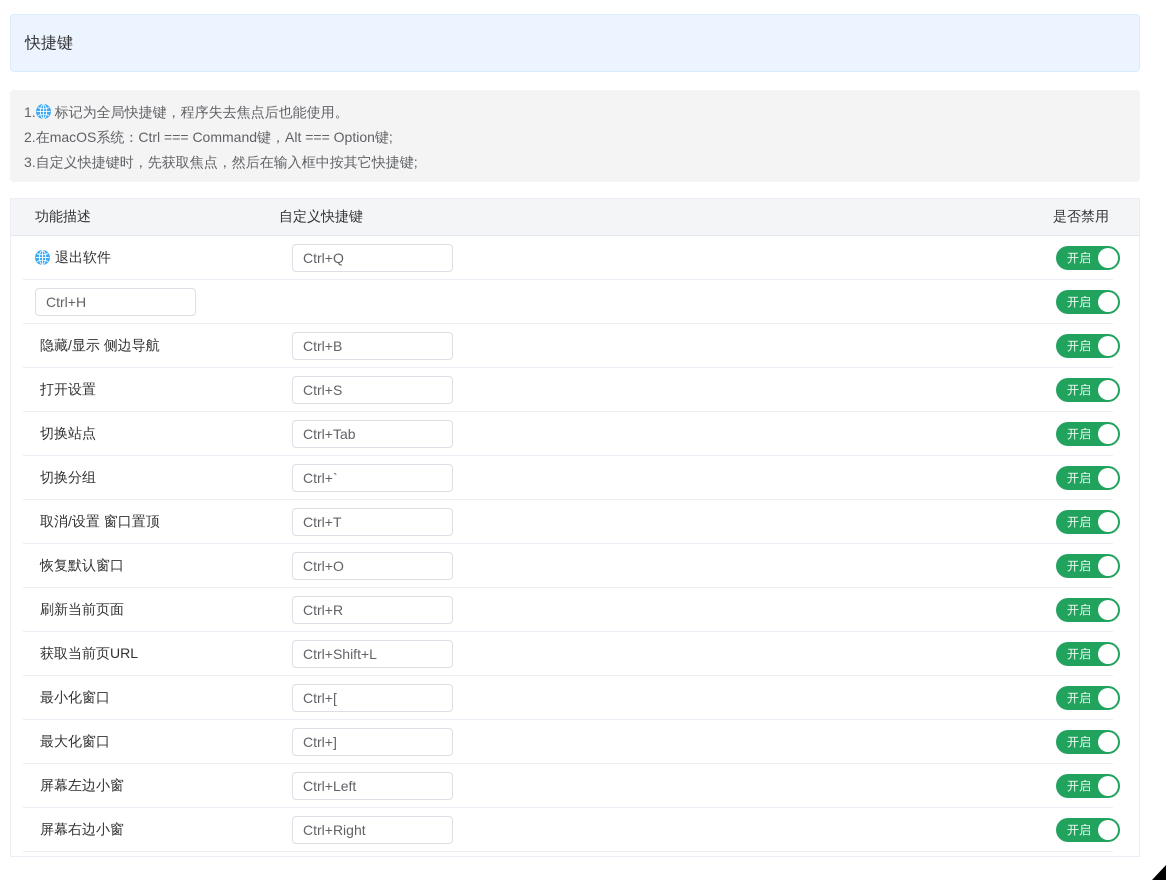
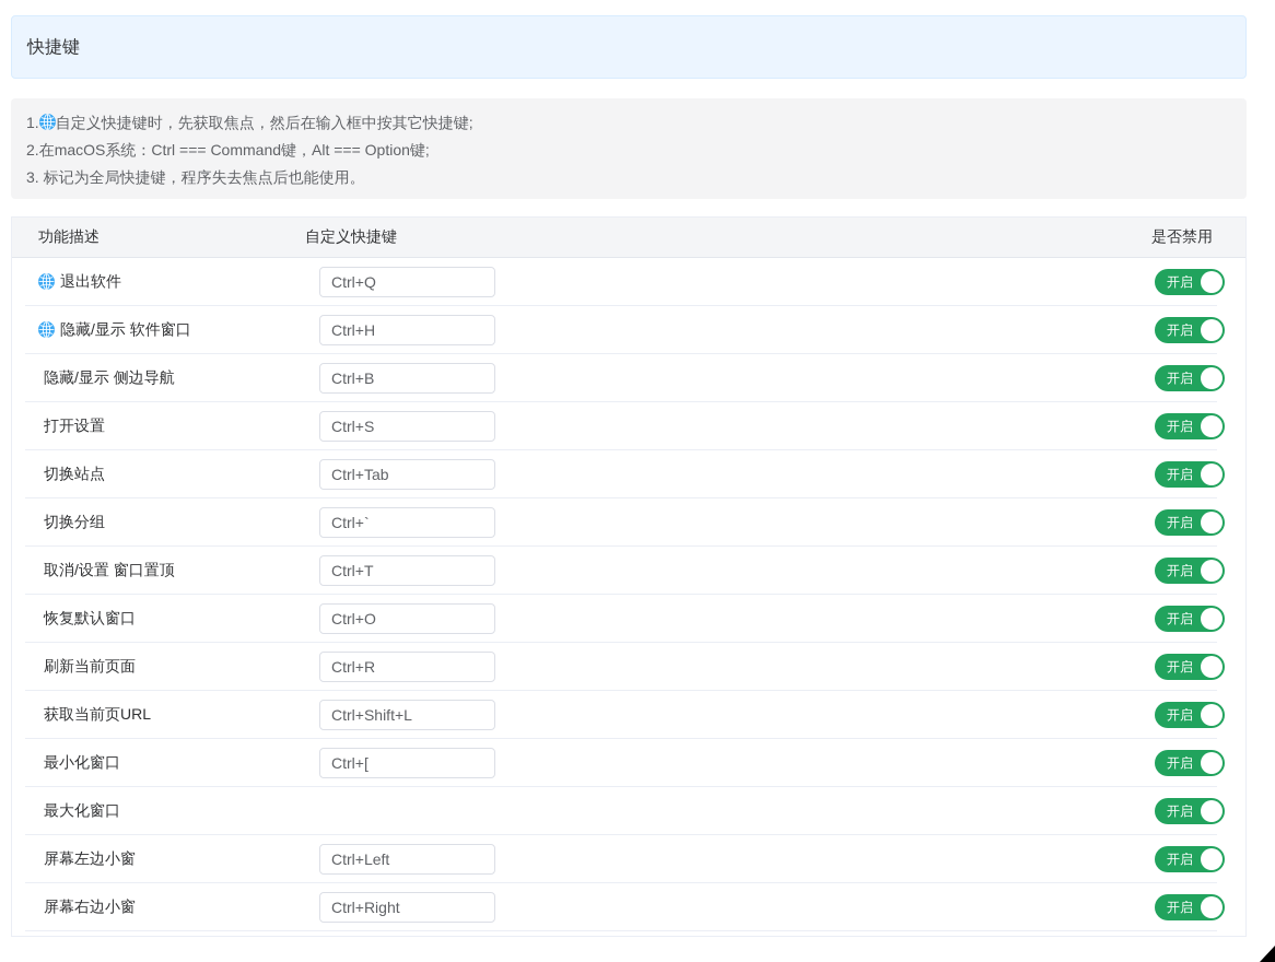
  快捷键
- 1. 标记为全局快捷键，程序失去焦点后也能使用。
+ 1. 自定义快捷键时，先获取焦点，然后在输入框中按其它快捷键;
  2.在macOS系统：Ctrl === Command键，Alt === Option键;
- 3.自定义快捷键时，先获取焦点，然后在输入框中按其它快捷键;
+ 3. 标记为全局快捷键，程序失去焦点后也能使用。
  功能描述
  自定义快捷键
  是否禁用
  退出软件
  Ctrl+Q
  开启
+ 隐藏/显示 软件窗口
  Ctrl+H
  开启
  隐藏/显示 侧边导航
  Ctrl+B
  开启
  打开设置
  Ctrl+S
  开启
  切换站点
  Ctrl+Tab
  开启
  切换分组
  Ctrl+`
  开启
  取消/设置 窗口置顶
  Ctrl+T
  开启
  恢复默认窗口
  Ctrl+O
  开启
  刷新当前页面
  Ctrl+R
  开启
  获取当前页URL
  Ctrl+Shift+L
  开启
  最小化窗口
  Ctrl+[
  开启
  最大化窗口
- Ctrl+]
  开启
  屏幕左边小窗
  Ctrl+Left
  开启
  屏幕右边小窗
  Ctrl+Right
  开启
